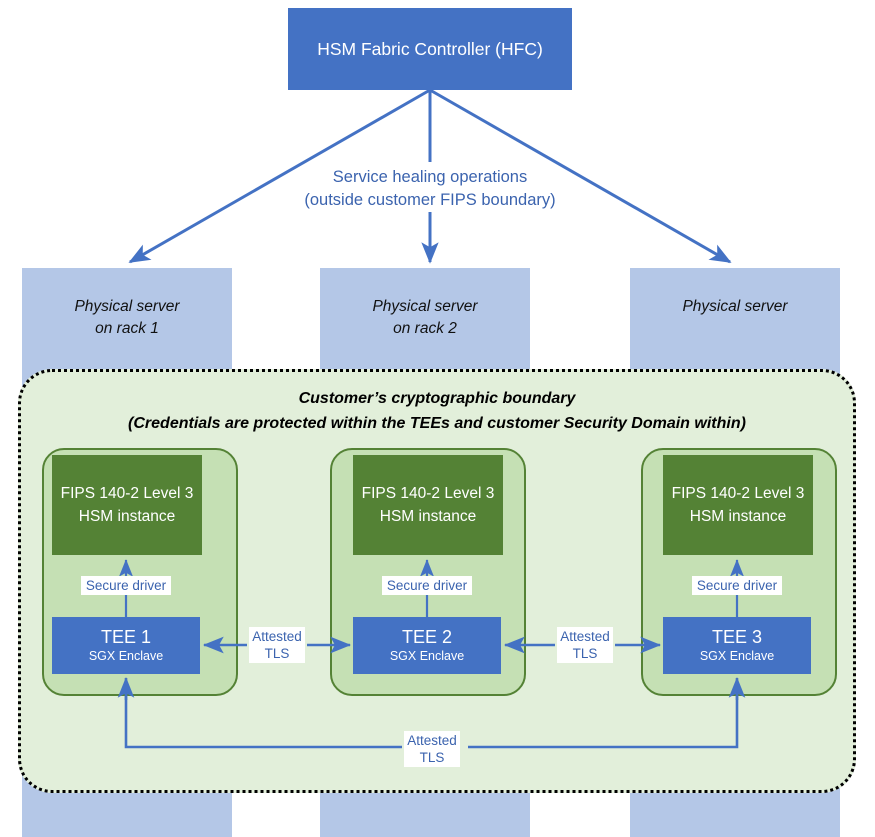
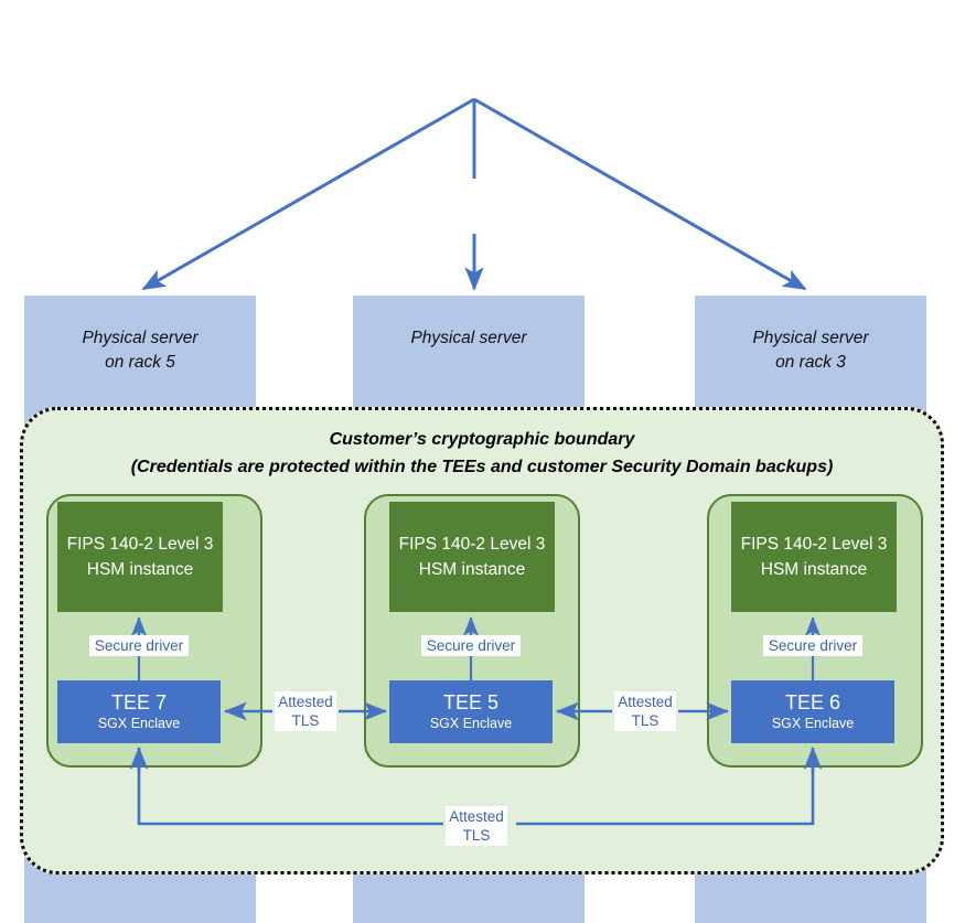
  Physical server
- on rack 1
+ on rack 5
  Physical server
- on rack 2
  Physical server
+ on rack 3
  Customer’s cryptographic boundary
- (Credentials are protected within the TEEs and customer Security Domain within)
+ (Credentials are protected within the TEEs and customer Security Domain backups)
- HSM Fabric Controller (HFC)
- Service healing operations
- (outside customer FIPS boundary)
  FIPS 140-2 Level 3
  HSM instance
  FIPS 140-2 Level 3
  HSM instance
  FIPS 140-2 Level 3
  HSM instance
  Secure driver
  Secure driver
  Secure driver
- TEE 1
+ TEE 7
  SGX Enclave
- TEE 2
+ TEE 5
  SGX Enclave
- TEE 3
+ TEE 6
  SGX Enclave
  Attested
  TLS
  Attested
  TLS
  Attested
  TLS
